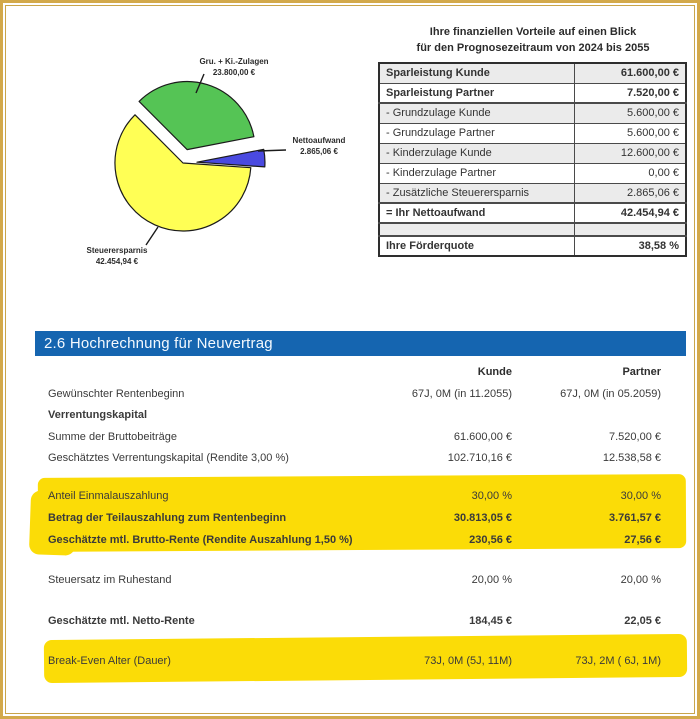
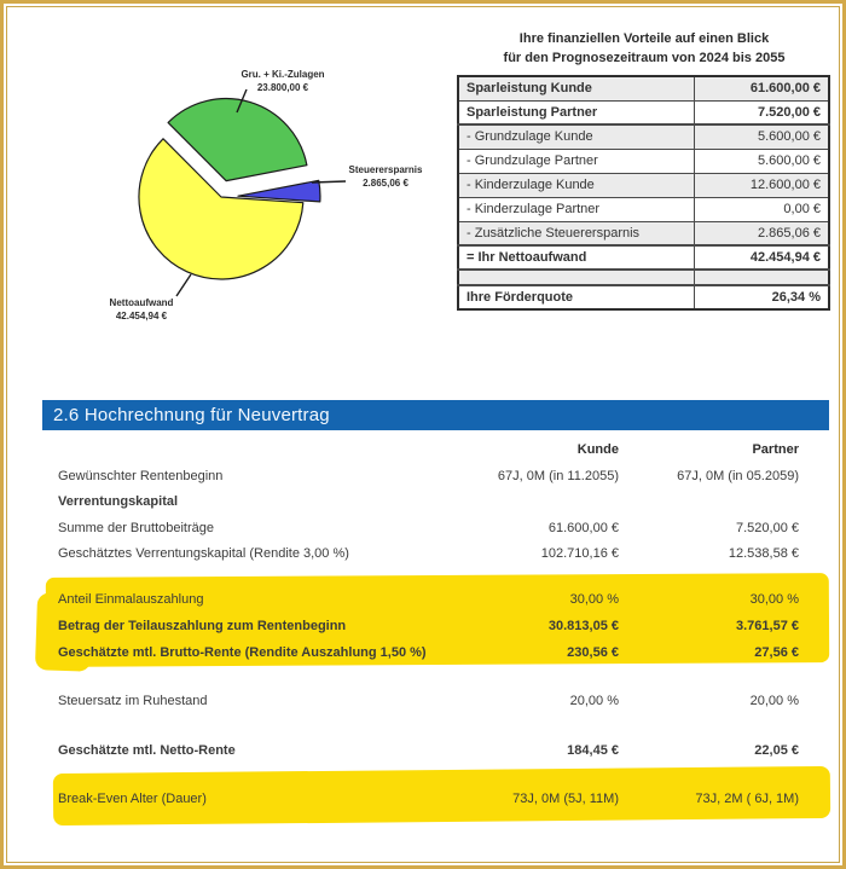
  Gru. + Ki.-Zulagen
  23.800,00 €
- Nettoaufwand
+ Steuerersparnis
  2.865,06 €
- Steuerersparnis
+ Nettoaufwand
  42.454,94 €
  Ihre finanziellen Vorteile auf einen Blick
  für den Prognosezeitraum von 2024 bis 2055
  Sparleistung Kunde	61.600,00 €
  Sparleistung Partner	7.520,00 €
  - Grundzulage Kunde	5.600,00 €
  - Grundzulage Partner	5.600,00 €
  - Kinderzulage Kunde	12.600,00 €
  - Kinderzulage Partner	0,00 €
  - Zusätzliche Steuerersparnis	2.865,06 €
  = Ihr Nettoaufwand	42.454,94 €
- Ihre Förderquote	38,58 %
+ Ihre Förderquote	26,34 %
  2.6 Hochrechnung für Neuvertrag
  Kunde
  Partner
  Gewünschter Rentenbeginn
  67J, 0M (in 11.2055)
  67J, 0M (in 05.2059)
  Verrentungskapital
  Summe der Bruttobeiträge
  61.600,00 €
  7.520,00 €
  Geschätztes Verrentungskapital (Rendite 3,00 %)
  102.710,16 €
  12.538,58 €
  Anteil Einmalauszahlung
  30,00 %
  30,00 %
  Betrag der Teilauszahlung zum Rentenbeginn
  30.813,05 €
  3.761,57 €
  Geschätzte mtl. Brutto-Rente (Rendite Auszahlung 1,50 %)
  230,56 €
  27,56 €
  Steuersatz im Ruhestand
  20,00 %
  20,00 %
  Geschätzte mtl. Netto-Rente
  184,45 €
  22,05 €
  Break-Even Alter (Dauer)
  73J, 0M (5J, 11M)
  73J, 2M ( 6J, 1M)
